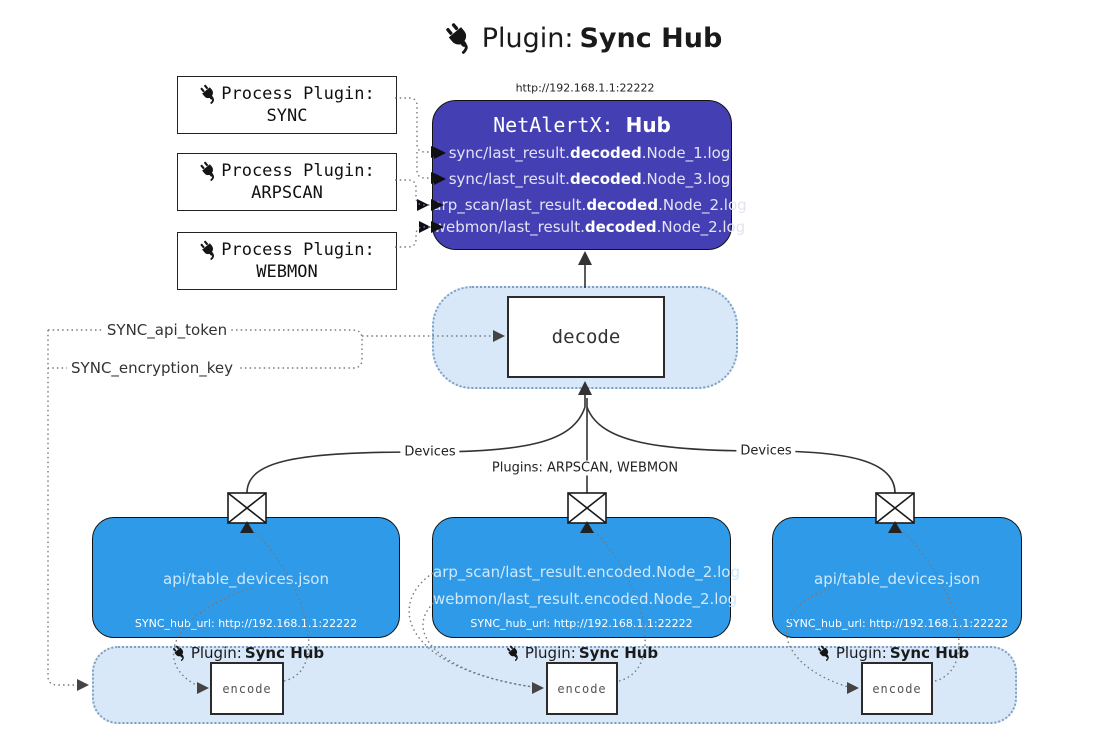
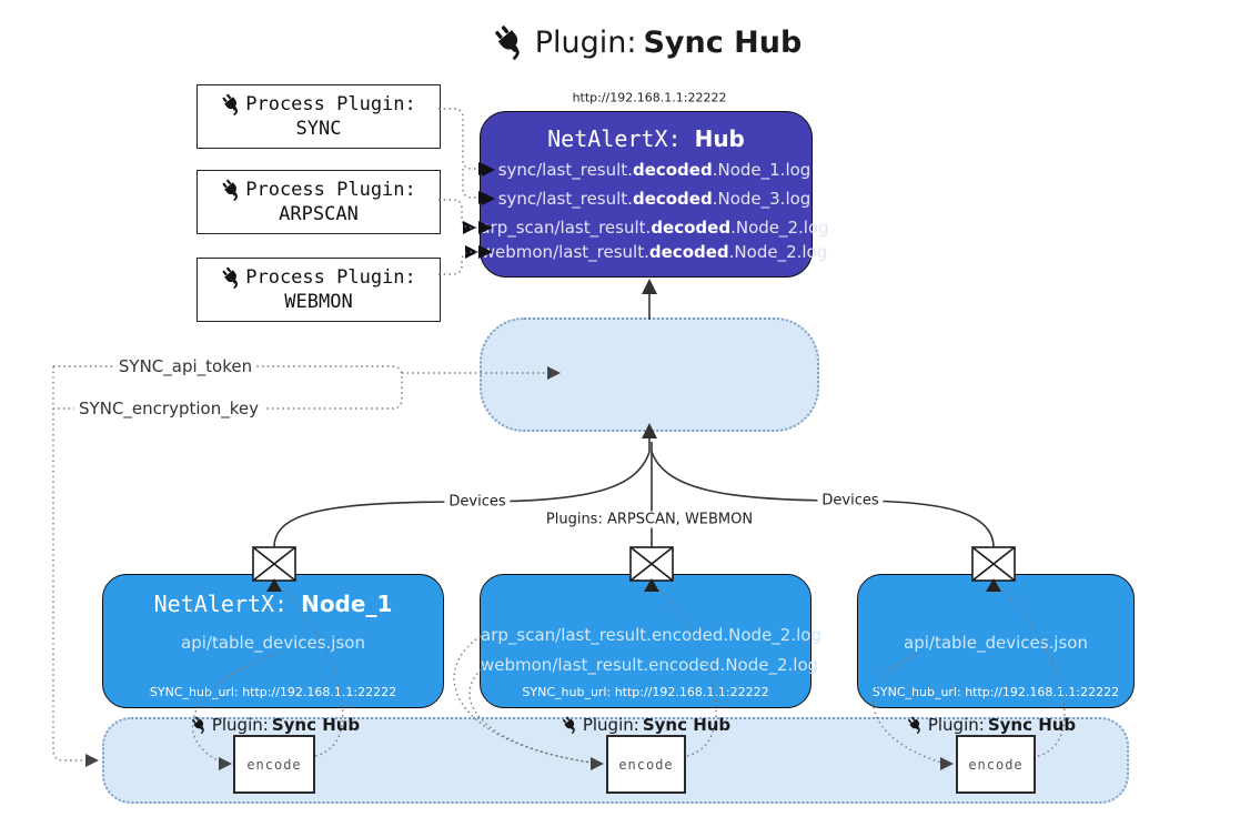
  NetAlertX: Hub
  sync/last_result.
  decoded
  .Node_1.log
  sync/last_result.
  decoded
  .Node_3.log
  rp_scan/last_result.
  decoded
  .Node_2.log
  ebmon/last_result.
  decoded
  .Node_2.log
+ NetAlertX: Node_1
  api/table_devices.json
  SYNC_hub_url: http://192.168.1.1:22222
  arp_scan/last_result.encoded.Node_2.lo
  webmon/last_result.encoded.Node_2.lo
  SYNC_hub_url: http://192.168.1.1:22222
  api/table_devices.json
  SYNC_hub_url: http://192.168.1.1:22222
  Process Plugin:
  SYNC
  Process Plugin:
  ARPSCAN
  Process Plugin:
  WEBMON
- decode
  encode
  encode
  encode
  Plugin:
  Sync Hub
  http://192.168.1.1:22222
  SYNC_api_token
  SYNC_encryption_key
  Devices
  Devices
  Plugins: ARPSCAN, WEBMON
  Plugin:
  Sync Hub
  Plugin:
  Sync Hub
  Plugin:
  Sync Hub
